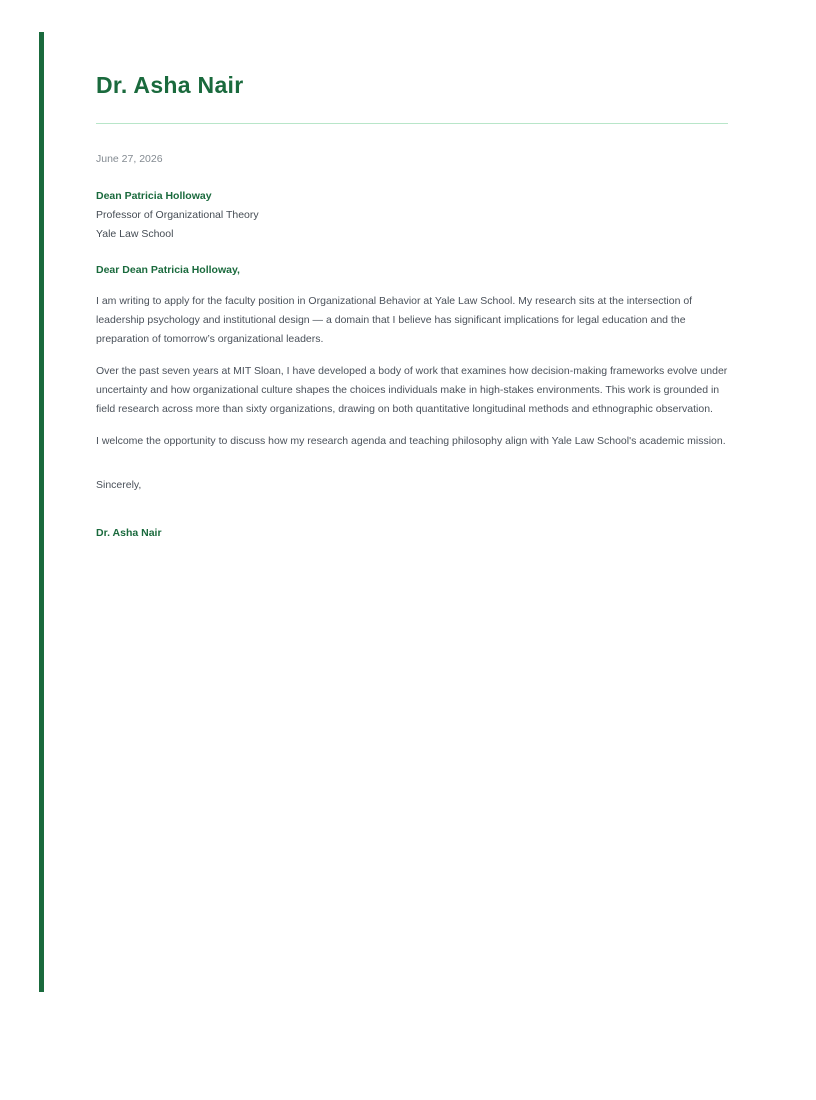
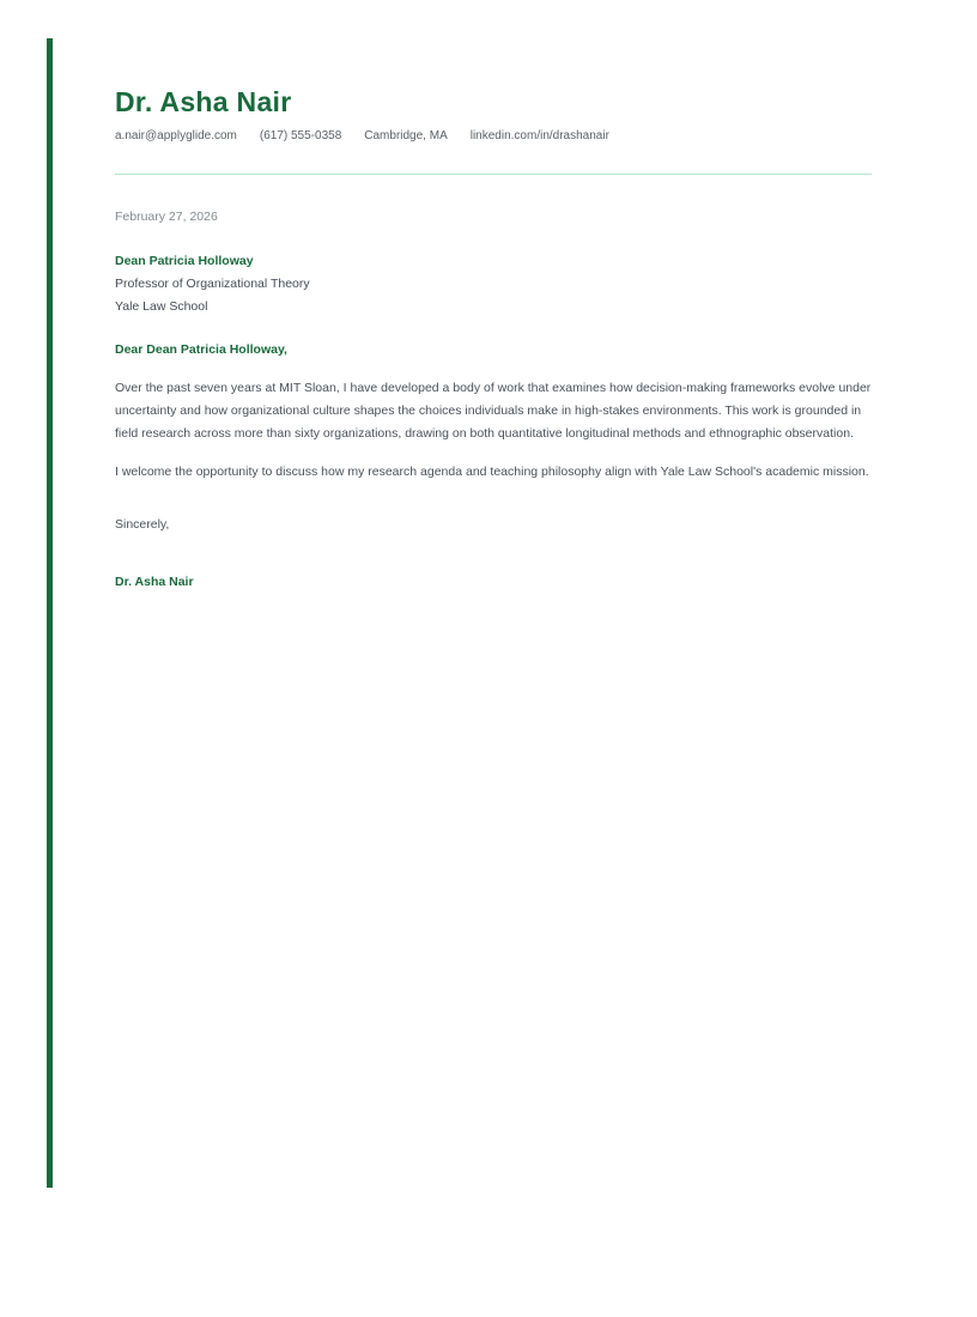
  Dr. Asha Nair
+ a.nair@applyglide.com
+ (617) 555-0358
+ Cambridge, MA
+ linkedin.com/in/drashanair
- June 27, 2026
+ February 27, 2026
  Dean Patricia Holloway
  Professor of Organizational Theory
  Yale Law School
  Dear Dean Patricia Holloway,
- I am writing to apply for the faculty position in Organizational Behavior at Yale Law School. My research sits at the intersection of leadership psychology and institutional design — a domain that I believe has significant implications for legal education and the preparation of tomorrow’s organizational leaders.
  Over the past seven years at MIT Sloan, I have developed a body of work that examines how decision-making frameworks evolve under uncertainty and how organizational culture shapes the choices individuals make in high-stakes environments. This work is grounded in field research across more than sixty organizations, drawing on both quantitative longitudinal methods and ethnographic observation.
  I welcome the opportunity to discuss how my research agenda and teaching philosophy align with Yale Law School's academic mission.
  Sincerely,
  Dr. Asha Nair
